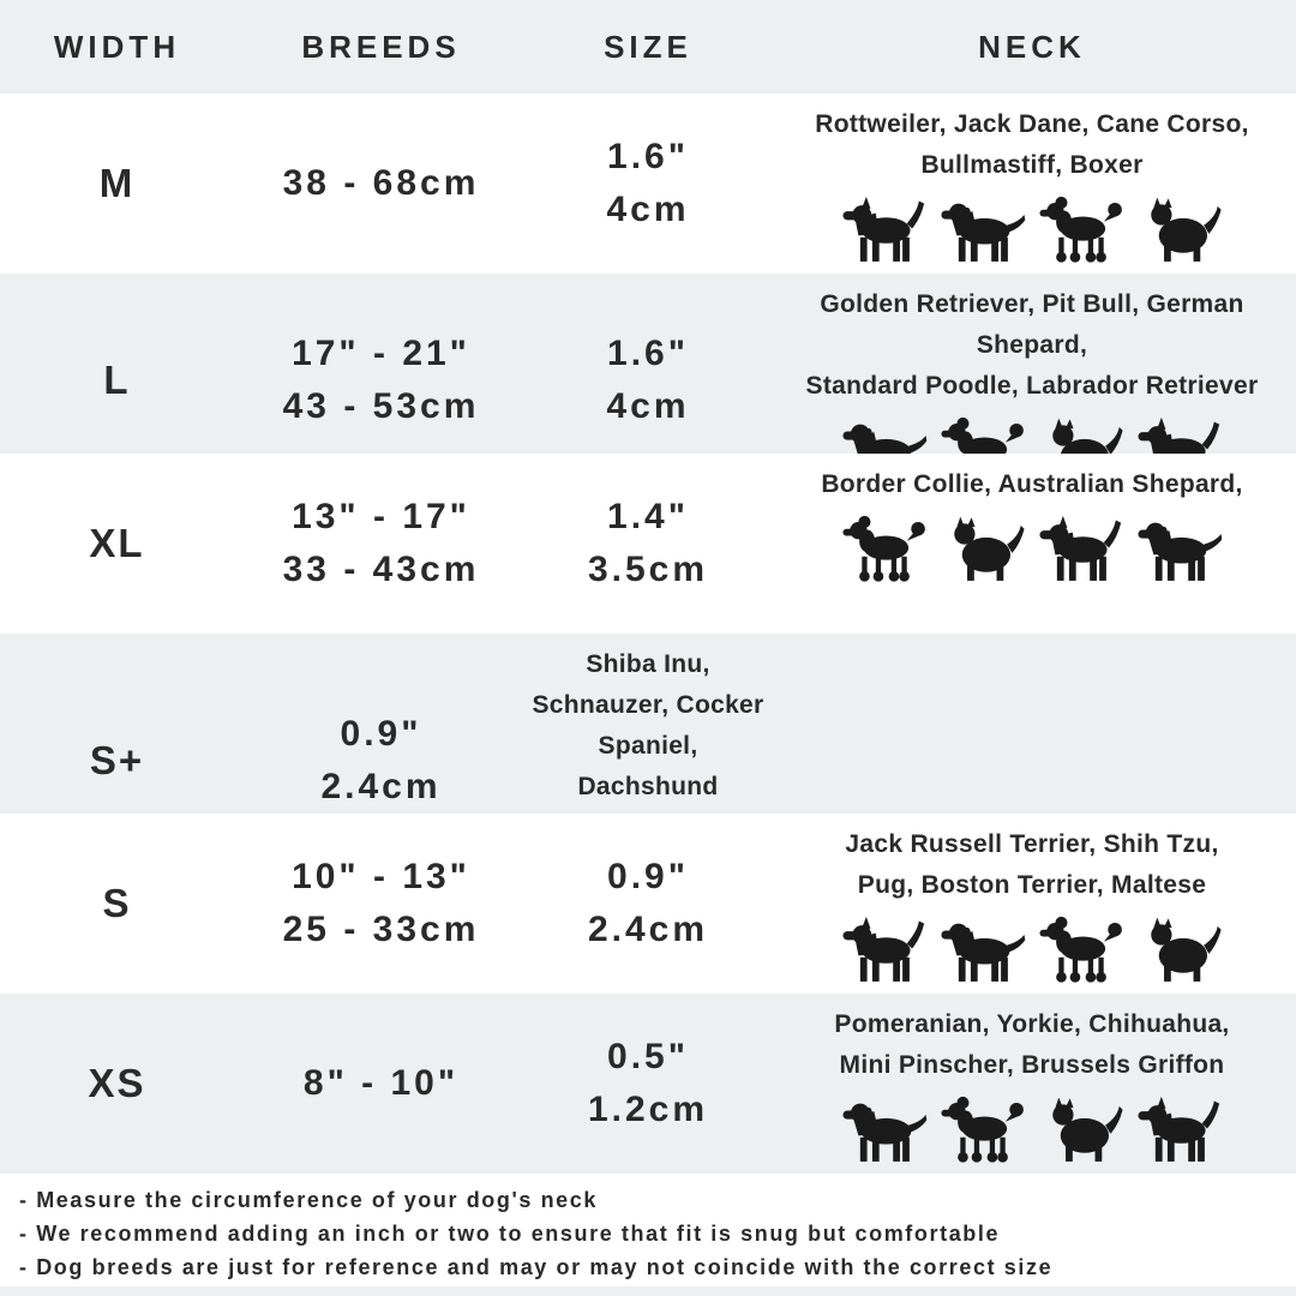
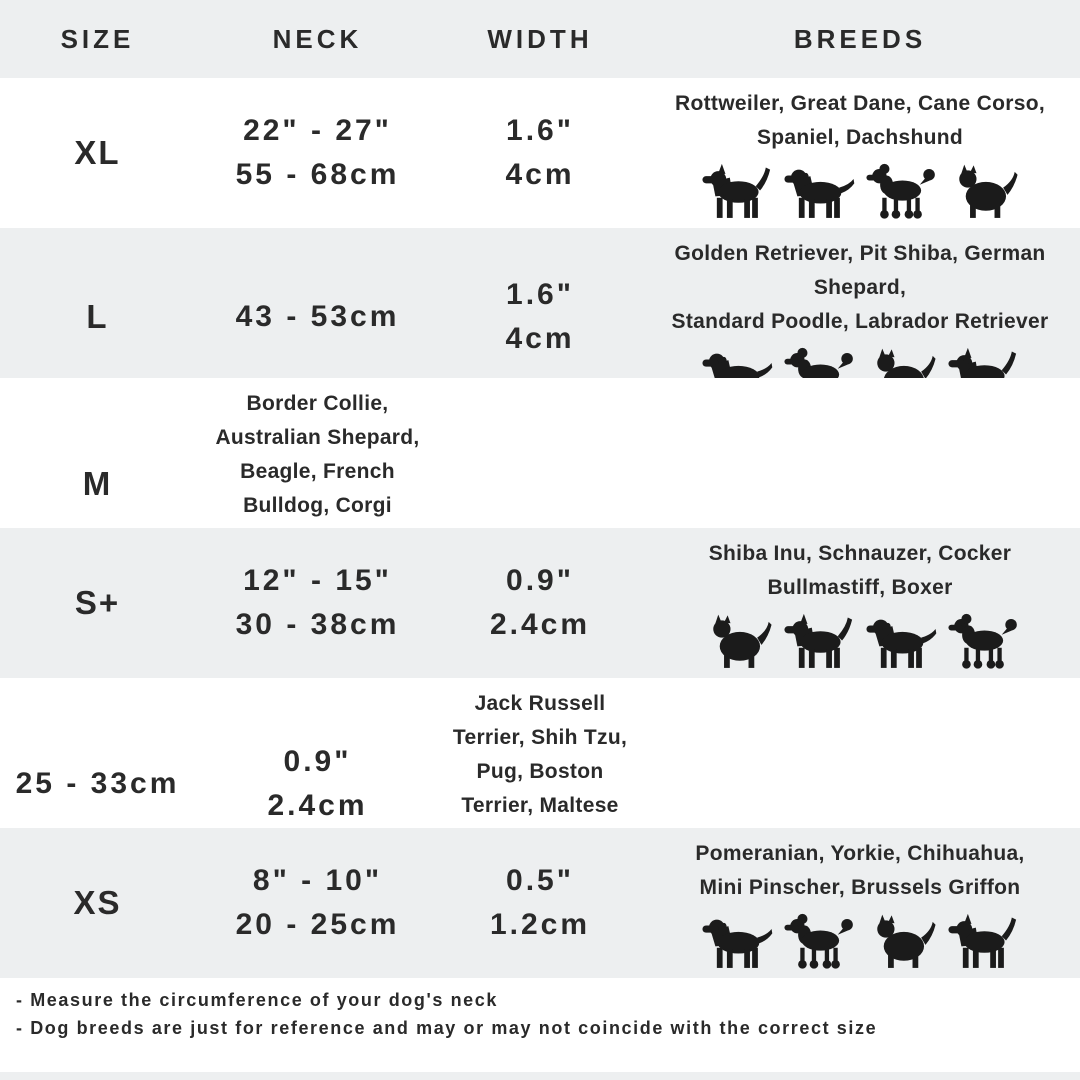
- WIDTH
+ SIZE
- BREEDS
+ NECK
- SIZE
+ WIDTH
- NECK
+ BREEDS
- M
+ XL
+ 22" - 27"
- 38 - 68cm
+ 55 - 68cm
  1.6"
  4cm
- Rottweiler, Jack Dane, Cane Corso,
+ Rottweiler, Great Dane, Cane Corso,
- Bullmastiff, Boxer
+ Spaniel, Dachshund
  L
- 17" - 21"
  43 - 53cm
  1.6"
  4cm
- Golden Retriever, Pit Bull, German Shepard,
+ Golden Retriever, Pit Shiba, German Shepard,
  Standard Poodle, Labrador Retriever
- XL
+ M
- 13" - 17"
- 33 - 43cm
- 1.4"
- 3.5cm
  Border Collie, Australian Shepard,
+ Beagle, French Bulldog, Corgi
  S+
+ 12" - 15"
+ 30 - 38cm
  0.9"
  2.4cm
  Shiba Inu, Schnauzer, Cocker
- Spaniel, Dachshund
+ Bullmastiff, Boxer
- S
- 10" - 13"
  25 - 33cm
  0.9"
  2.4cm
  Jack Russell Terrier, Shih Tzu,
  Pug, Boston Terrier, Maltese
  XS
  8" - 10"
+ 20 - 25cm
  0.5"
  1.2cm
  Pomeranian, Yorkie, Chihuahua,
  Mini Pinscher, Brussels Griffon
  - Measure the circumference of your dog's neck
- - We recommend adding an inch or two to ensure that fit is snug but comfortable
  - Dog breeds are just for reference and may or may not coincide with the correct size
